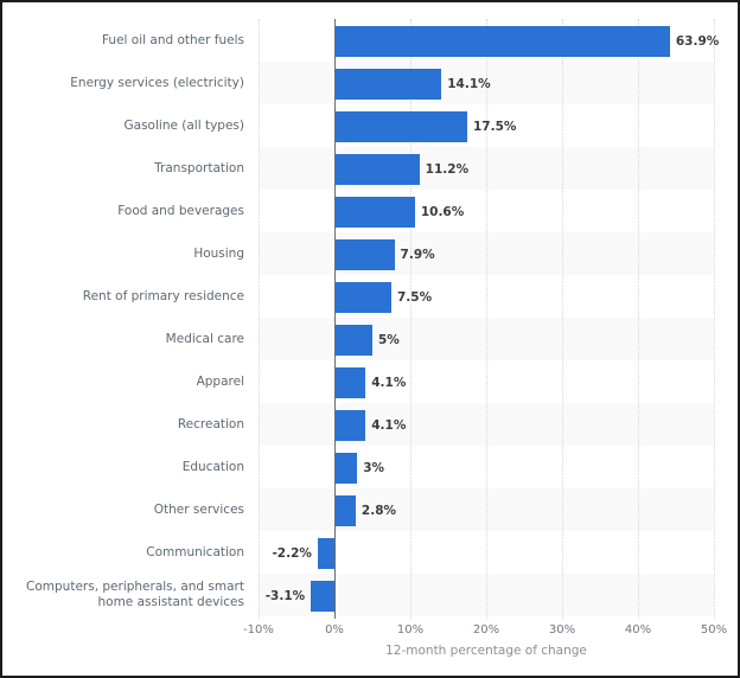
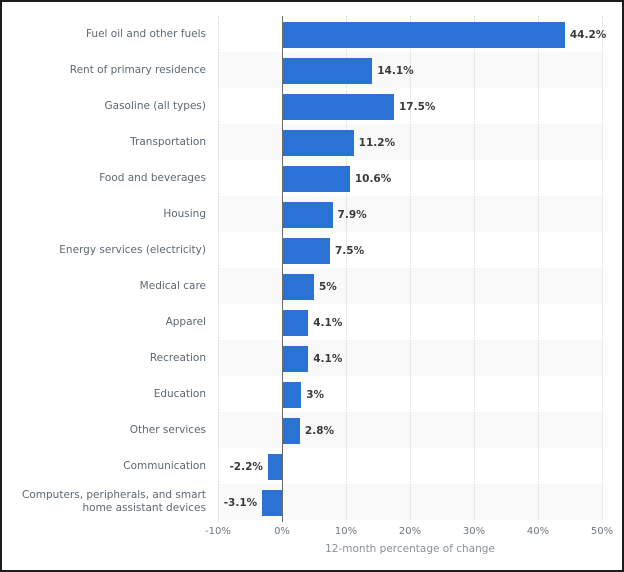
  Fuel oil and other fuels
- Energy services (electricity)
+ Rent of primary residence
  Gasoline (all types)
  Transportation
  Food and beverages
  Housing
- Rent of primary residence
+ Energy services (electricity)
  Medical care
  Apparel
  Recreation
  Education
  Other services
  Communication
  Computers, peripherals, and smart home assistant devices
- 63.9%
+ 44.2%
  14.1%
  17.5%
  11.2%
  10.6%
  7.9%
  7.5%
  5%
  4.1%
  4.1%
  3%
  2.8%
  -2.2%
  -3.1%
  -10%
  0%
  10%
  20%
  30%
  40%
  50%
  12-month percentage of change
